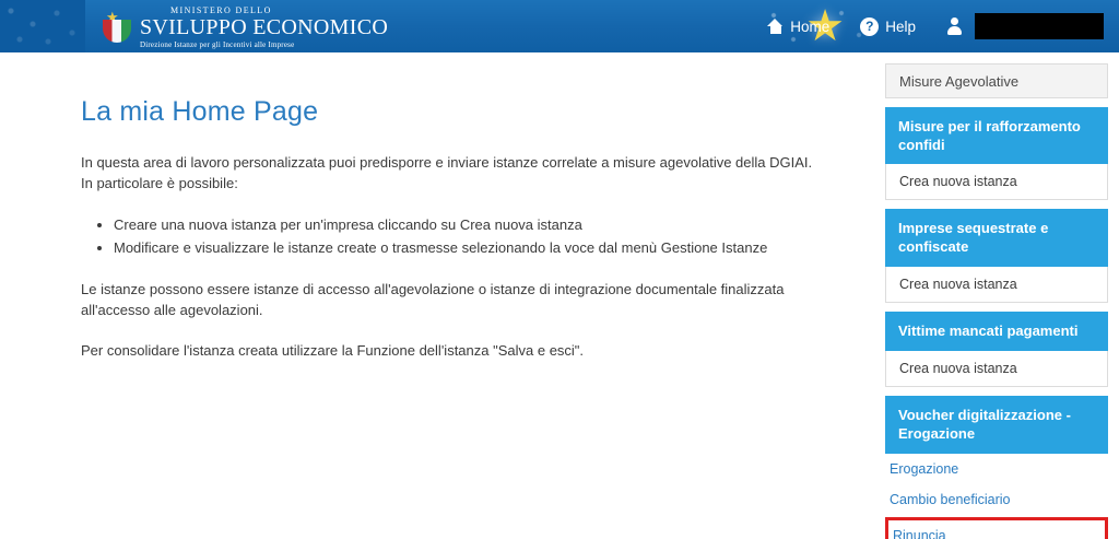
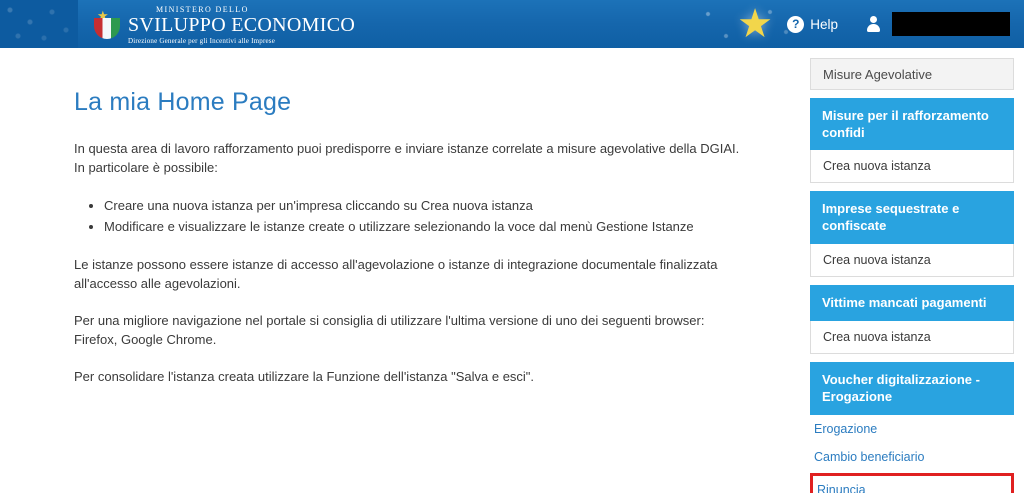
  ★
  MINISTERO DELLO
  SVILUPPO ECONOMICO
- Direzione Istanze per gli Incentivi alle Imprese
+ Direzione Generale per gli Incentivi alle Imprese
  ★
- Home
  ?
  Help
  La mia Home Page
- In questa area di lavoro personalizzata puoi predisporre e inviare istanze correlate a misure agevolative della DGIAI. In particolare è possibile:
+ In questa area di lavoro rafforzamento puoi predisporre e inviare istanze correlate a misure agevolative della DGIAI. In particolare è possibile:
  Creare una nuova istanza per un'impresa cliccando su Crea nuova istanza
- Modificare e visualizzare le istanze create o trasmesse selezionando la voce dal menù Gestione Istanze
+ Modificare e visualizzare le istanze create o utilizzare selezionando la voce dal menù Gestione Istanze
  Le istanze possono essere istanze di accesso all'agevolazione o istanze di integrazione documentale finalizzata all'accesso alle agevolazioni.
+ Per una migliore navigazione nel portale si consiglia di utilizzare l'ultima versione di uno dei seguenti browser: Firefox, Google Chrome.
  Per consolidare l'istanza creata utilizzare la Funzione dell'istanza "Salva e esci".
  Misure Agevolative
  Misure per il rafforzamento confidi
  Crea nuova istanza
  Imprese sequestrate e confiscate
  Crea nuova istanza
  Vittime mancati pagamenti
  Crea nuova istanza
  Voucher digitalizzazione - Erogazione
  Erogazione
  Cambio beneficiario
  Rinuncia
